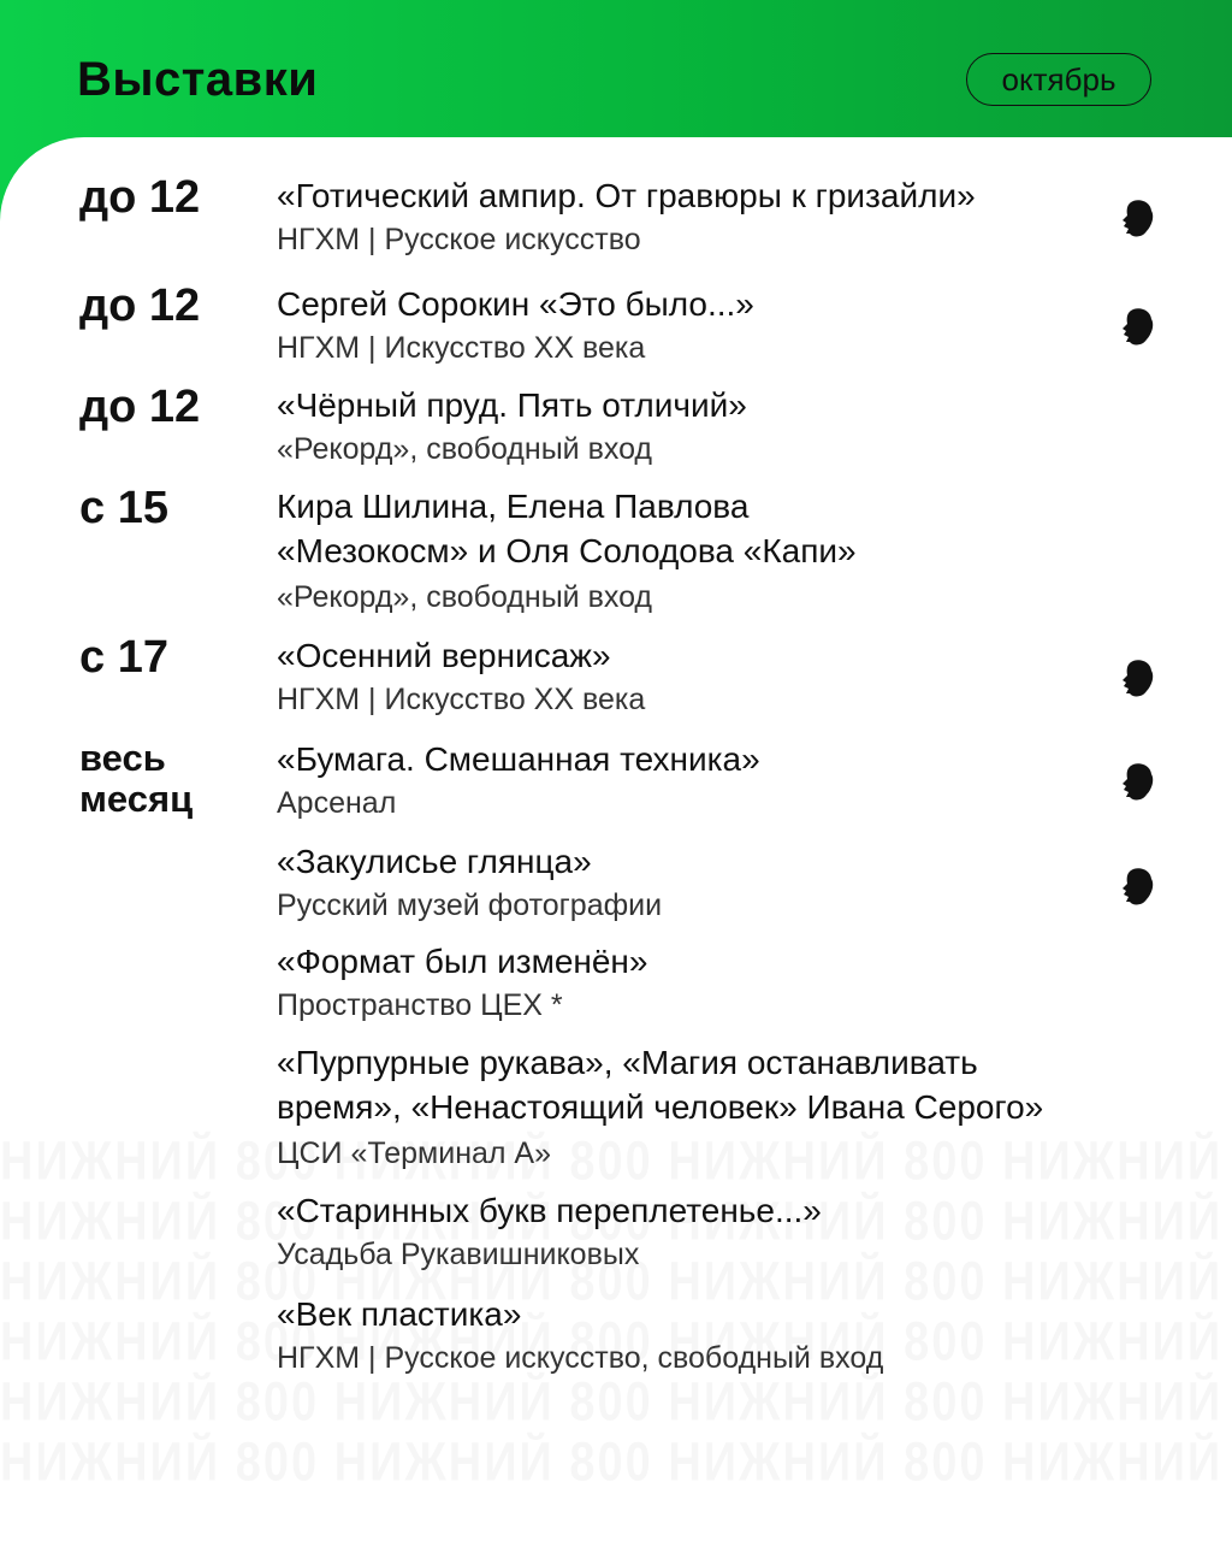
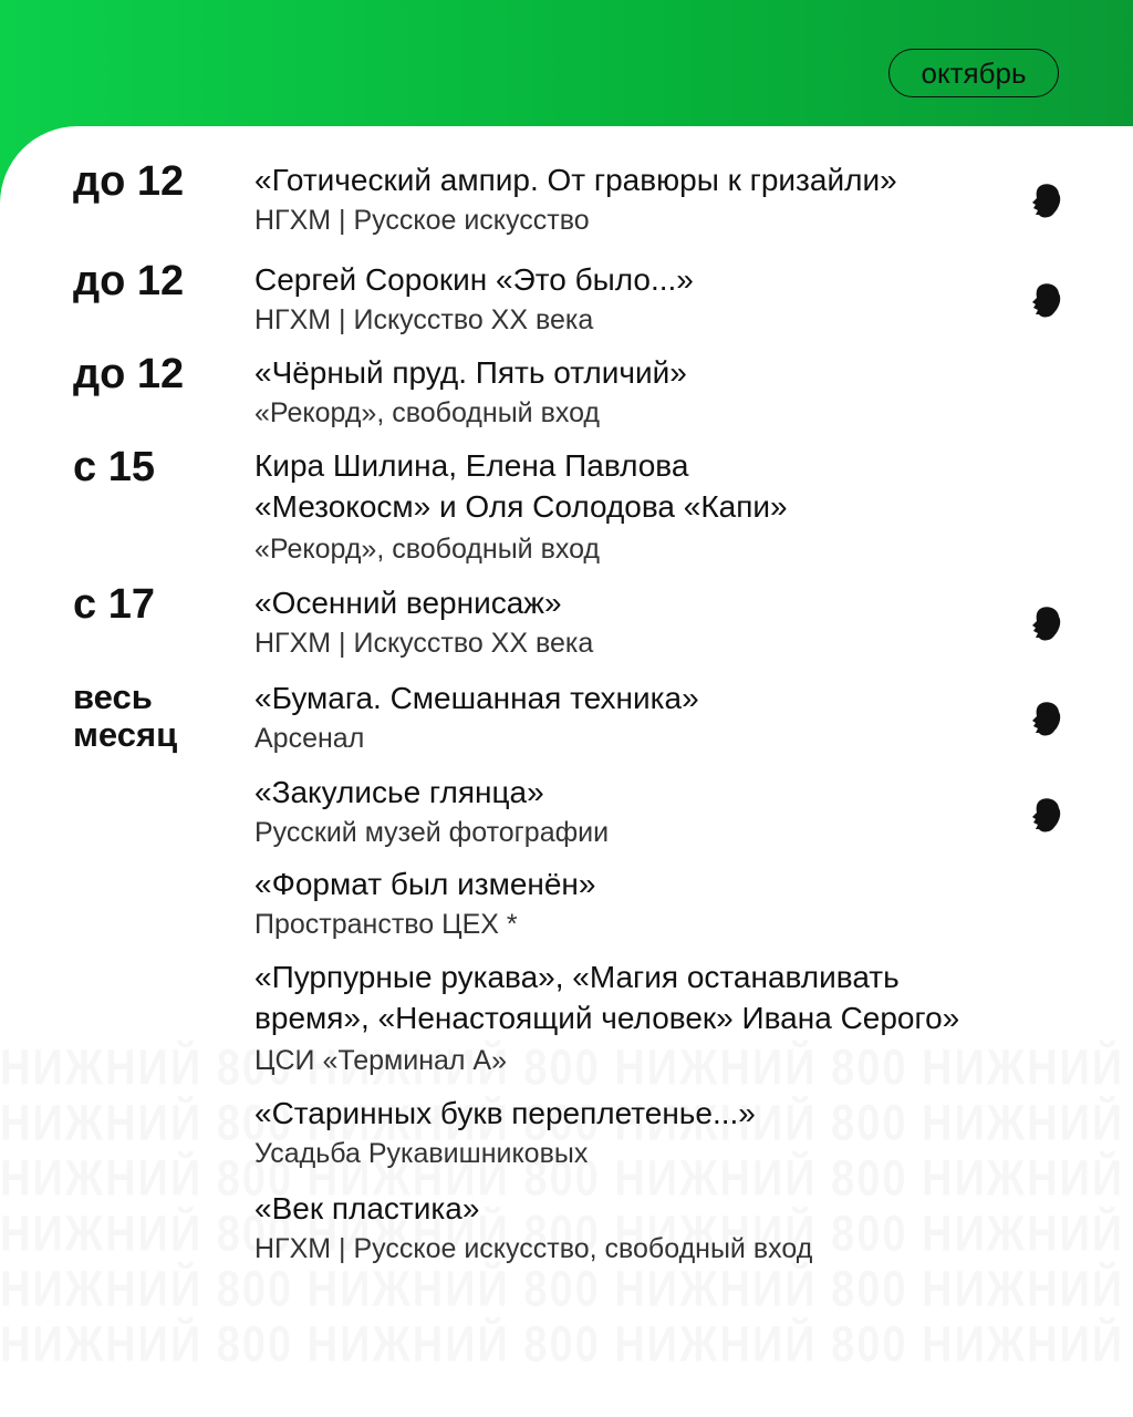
- Выставки
  октябрь
  НИЖНИЙ 800 НИЖНИЙ 800 НИЖНИЙ 800 НИЖНИЙ
  НИЖНИЙ 800 НИЖНИЙ 800 НИЖНИЙ 800 НИЖНИЙ
  НИЖНИЙ 800 НИЖНИЙ 800 НИЖНИЙ 800 НИЖНИЙ
  НИЖНИЙ 800 НИЖНИЙ 800 НИЖНИЙ 800 НИЖНИЙ
  НИЖНИЙ 800 НИЖНИЙ 800 НИЖНИЙ 800 НИЖНИЙ
  до 12
  «Готический ампир. От гравюры к гризайли»
  НГХМ | Русское искусство
  до 12
  Сергей Сорокин «Это было...»
  НГХМ | Искусство XX века
  до 12
  «Чёрный пруд. Пять отличий»
  «Рекорд», свободный вход
  с 15
  Кира Шилина, Елена Павлова
  «Мезокосм» и Оля Солодова «Капи»
  «Рекорд», свободный вход
  с 17
  «Осенний вернисаж»
  НГХМ | Искусство XX века
  весь
  месяц
  «Бумага. Смешанная техника»
  Арсенал
  «Закулисье глянца»
  Русский музей фотографии
  «Формат был изменён»
  Пространство ЦЕХ *
  «Пурпурные рукава», «Магия останавливать
  время», «Ненастоящий человек» Ивана Серого»
  ЦСИ «Терминал А»
  «Старинных букв переплетенье...»
  Усадьба Рукавишниковых
  «Век пластика»
  НГХМ | Русское искусство, свободный вход
